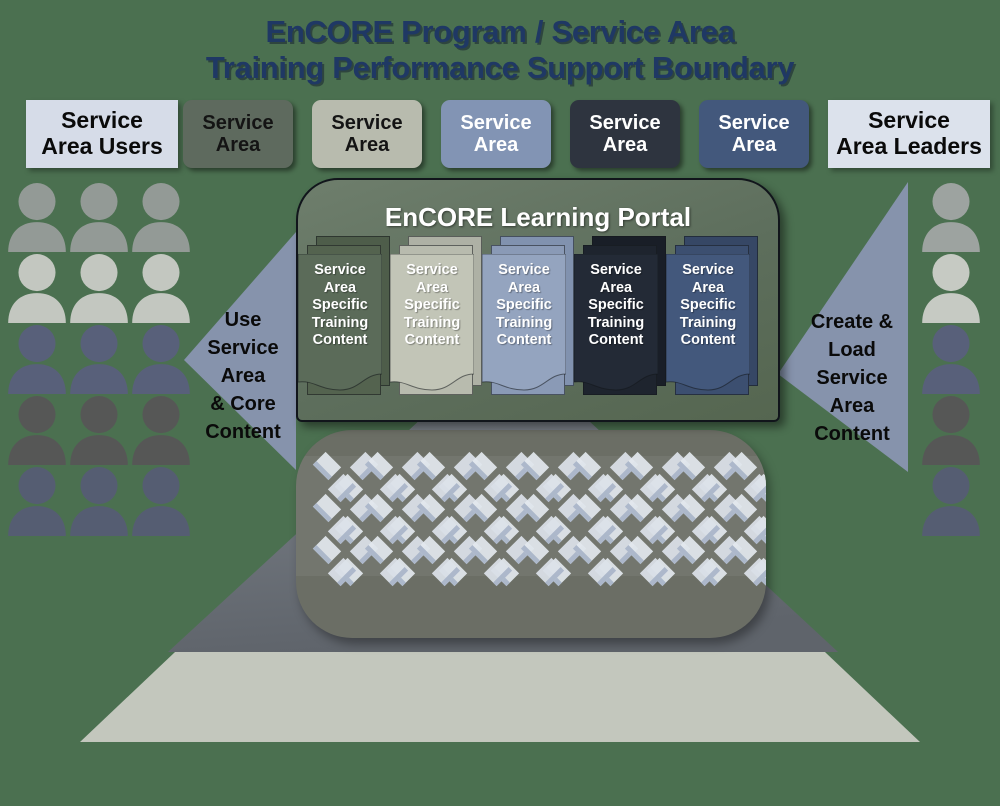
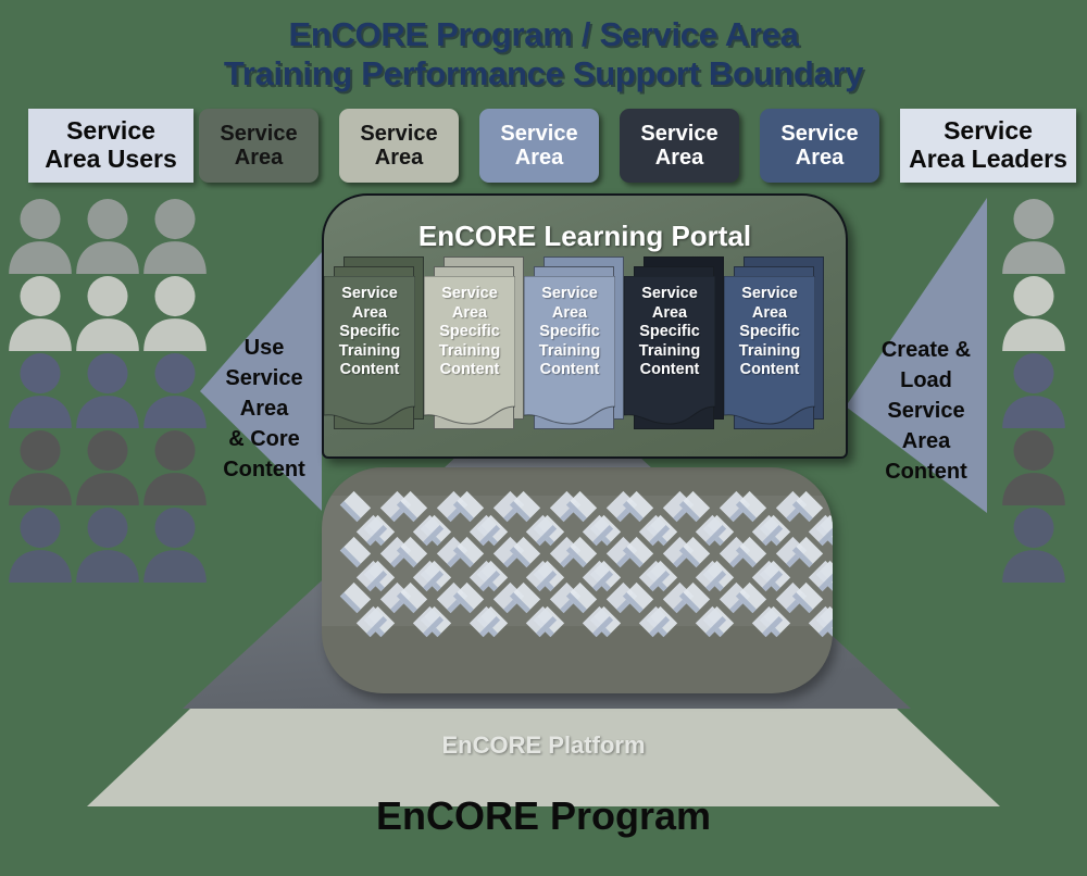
+ EnCORE Platform
+ EnCORE Program
  Use
  Service
  Area
  & Core
  Content
  Create &
  Load
  Service
  Area
  Content
  EnCORE Learning Portal
  Service
  Area
  Specific
  Training
  Content
  Service
  Area
  Specific
  Training
  Content
  Service
  Area
  Specific
  Training
  Content
  Service
  Area
  Specific
  Training
  Content
  Service
  Area
  Specific
  Training
  Content
  Service
  Area Users
  Service
  Area
  Service
  Area
  Service
  Area
  Service
  Area
  Service
  Area
  Service
  Area Leaders
  EnCORE Program / Service Area
  Training Performance Support Boundary
